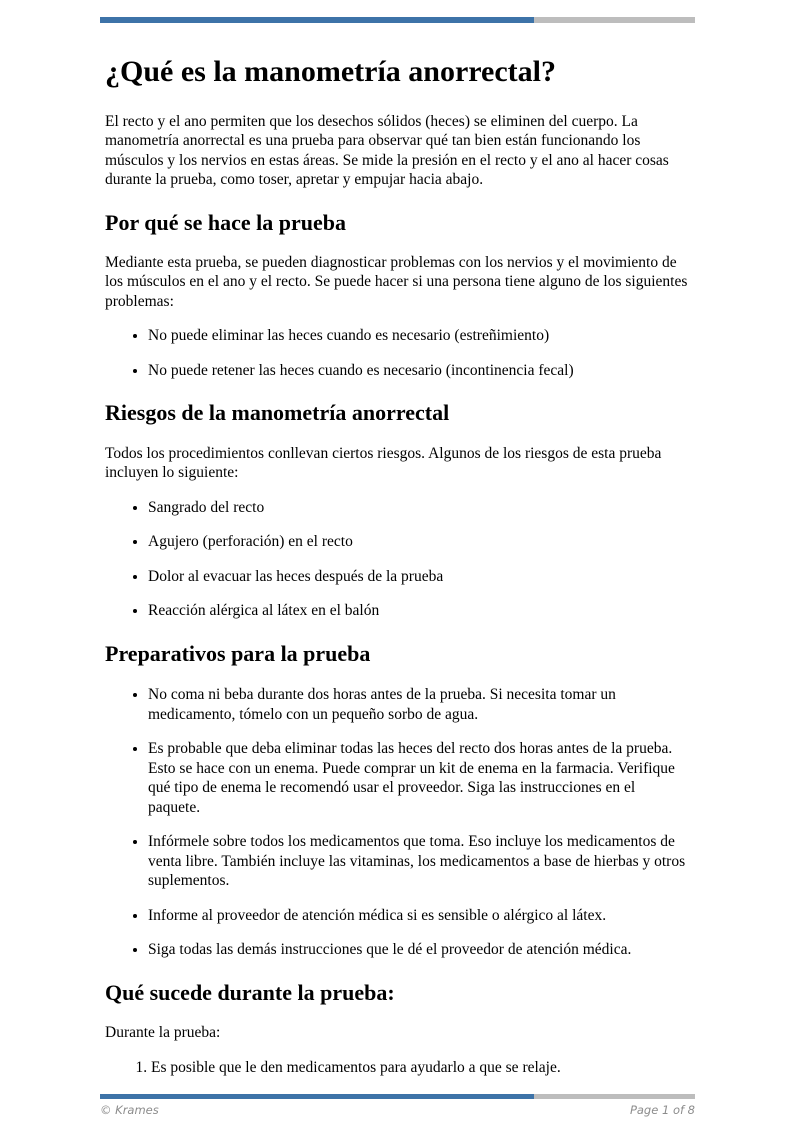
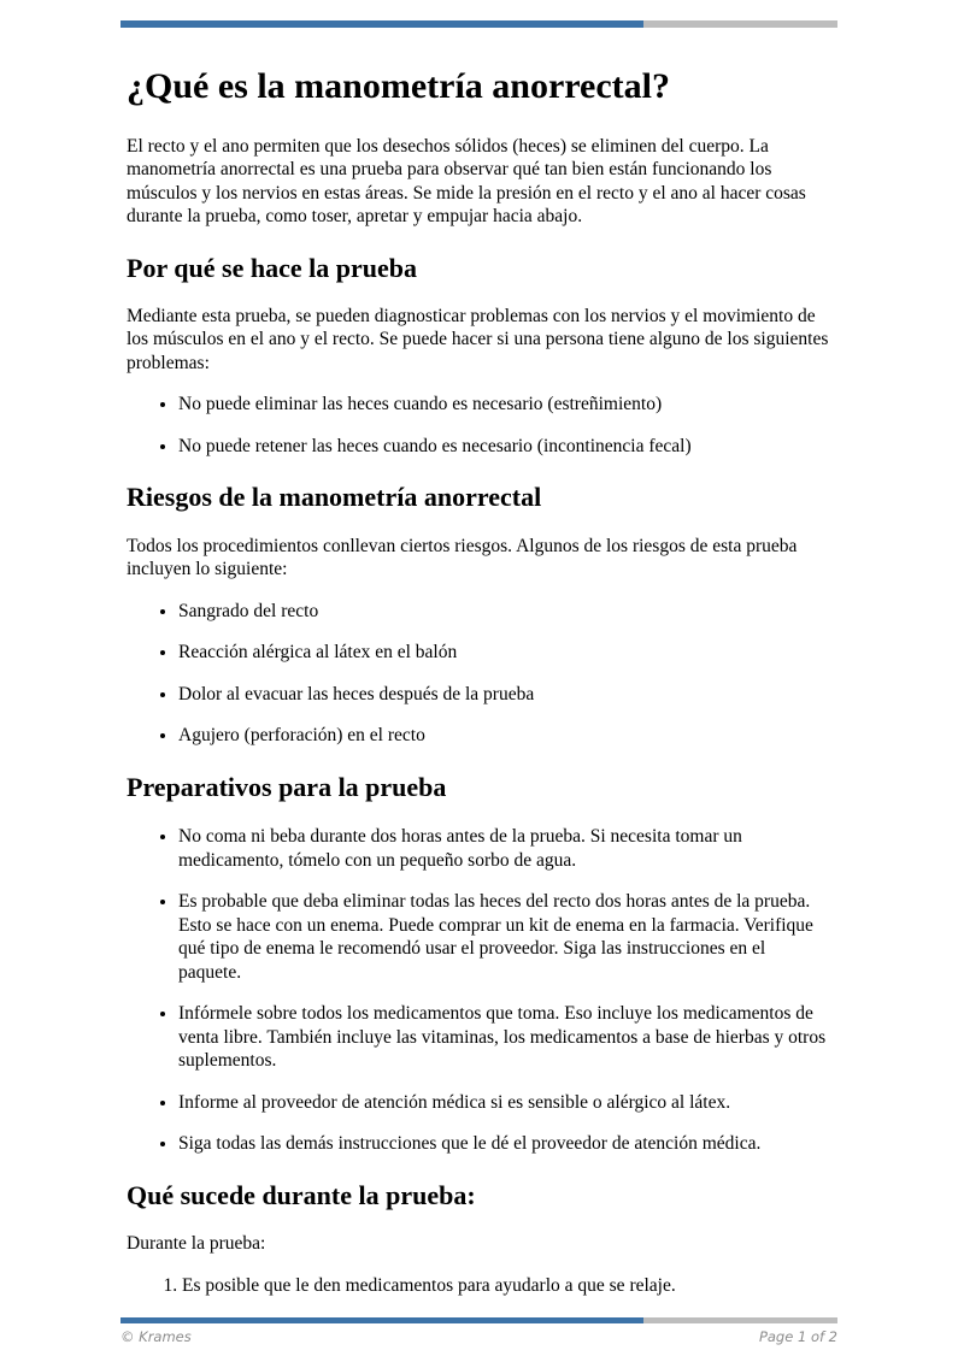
  ¿Qué es la manometría anorrectal?
  El recto y el ano permiten que los desechos sólidos (heces) se eliminen del cuerpo. La manometría anorrectal es una prueba para observar qué tan bien están funcionando los músculos y los nervios en estas áreas. Se mide la presión en el recto y el ano al hacer cosas durante la prueba, como toser, apretar y empujar hacia abajo.
  Por qué se hace la prueba
  Mediante esta prueba, se pueden diagnosticar problemas con los nervios y el movimiento de los músculos en el ano y el recto. Se puede hacer si una persona tiene alguno de los siguientes problemas:
  No puede eliminar las heces cuando es necesario (estreñimiento)
  No puede retener las heces cuando es necesario (incontinencia fecal)
  Riesgos de la manometría anorrectal
  Todos los procedimientos conllevan ciertos riesgos. Algunos de los riesgos de esta prueba incluyen lo siguiente:
  Sangrado del recto
- Agujero (perforación) en el recto
+ Reacción alérgica al látex en el balón
  Dolor al evacuar las heces después de la prueba
- Reacción alérgica al látex en el balón
+ Agujero (perforación) en el recto
  Preparativos para la prueba
  No coma ni beba durante dos horas antes de la prueba. Si necesita tomar un medicamento, tómelo con un pequeño sorbo de agua.
  Es probable que deba eliminar todas las heces del recto dos horas antes de la prueba. Esto se hace con un enema. Puede comprar un kit de enema en la farmacia. Verifique qué tipo de enema le recomendó usar el proveedor. Siga las instrucciones en el paquete.
  Infórmele sobre todos los medicamentos que toma. Eso incluye los medicamentos de venta libre. También incluye las vitaminas, los medicamentos a base de hierbas y otros suplementos.
  Informe al proveedor de atención médica si es sensible o alérgico al látex.
  Siga todas las demás instrucciones que le dé el proveedor de atención médica.
  Qué sucede durante la prueba:
  Durante la prueba:
  Es posible que le den medicamentos para ayudarlo a que se relaje.
  © Krames
- Page 1 of 8
+ Page 1 of 2
